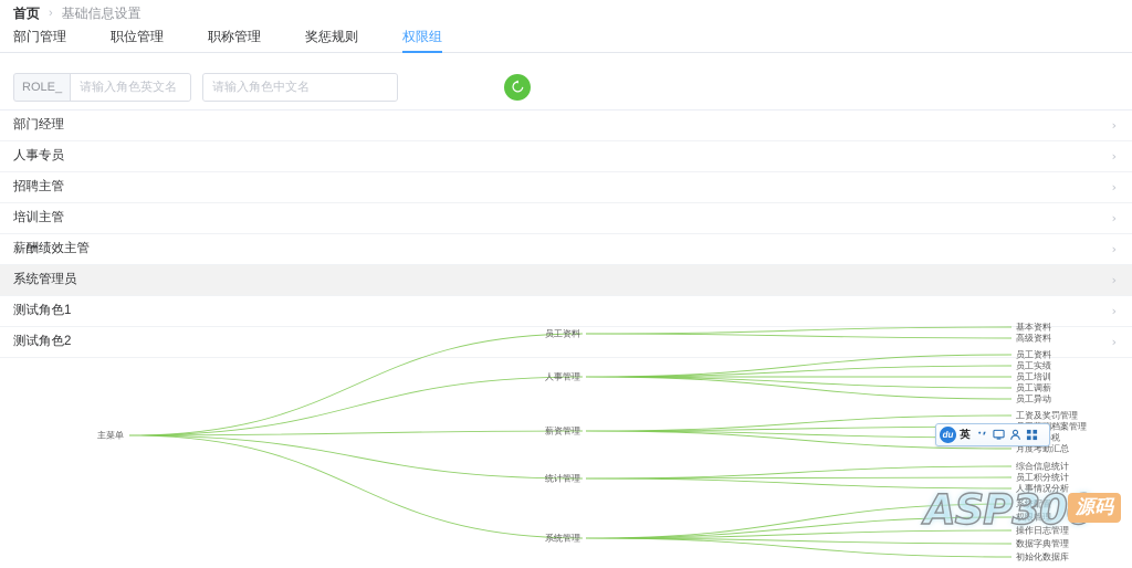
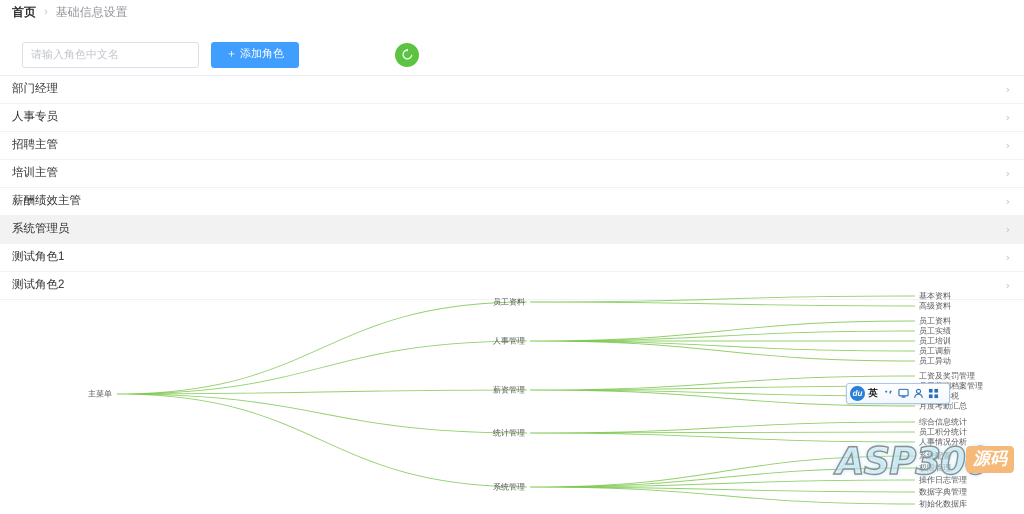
  首页
  ›
  基础信息设置
- 部门管理
- 职位管理
- 职称管理
- 奖惩规则
- 权限组
- ROLE_
- 请输入角色英文名
  请输入角色中文名
+ ＋ 添加角色
  部门经理
  ›
  人事专员
  ›
  招聘主管
  ›
  培训主管
  ›
  薪酬绩效主管
  ›
  系统管理员
  ›
  测试角色1
  ›
  测试角色2
  ›
  主菜单
  员工资料
  基本资料
  高级资料
  人事管理
  员工资料
  员工实绩
  员工培训
  员工调薪
  员工异动
  薪资管理
  工资及奖罚管理
  月度考勤汇总
  统计管理
  综合信息统计
  员工积分统计
  人事情况分析
  系统管理
  系统配置
  权限管理
  操作日志管理
  数据字典管理
  初始化数据库
  du
  英
  ASP30
  源码
